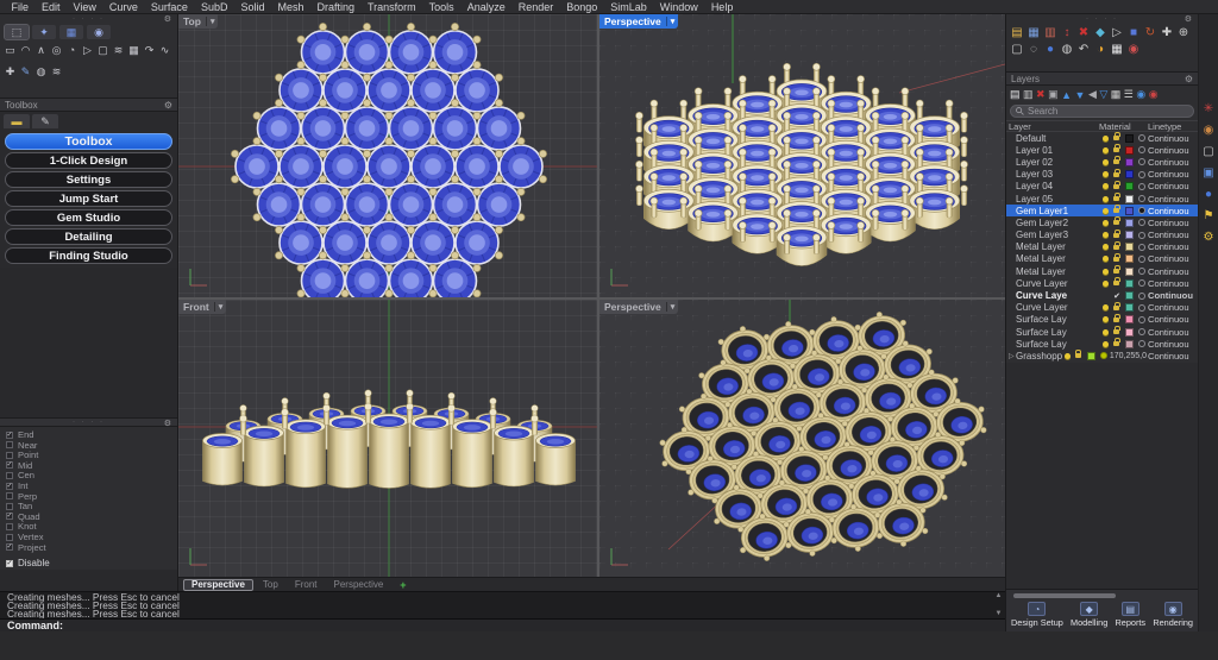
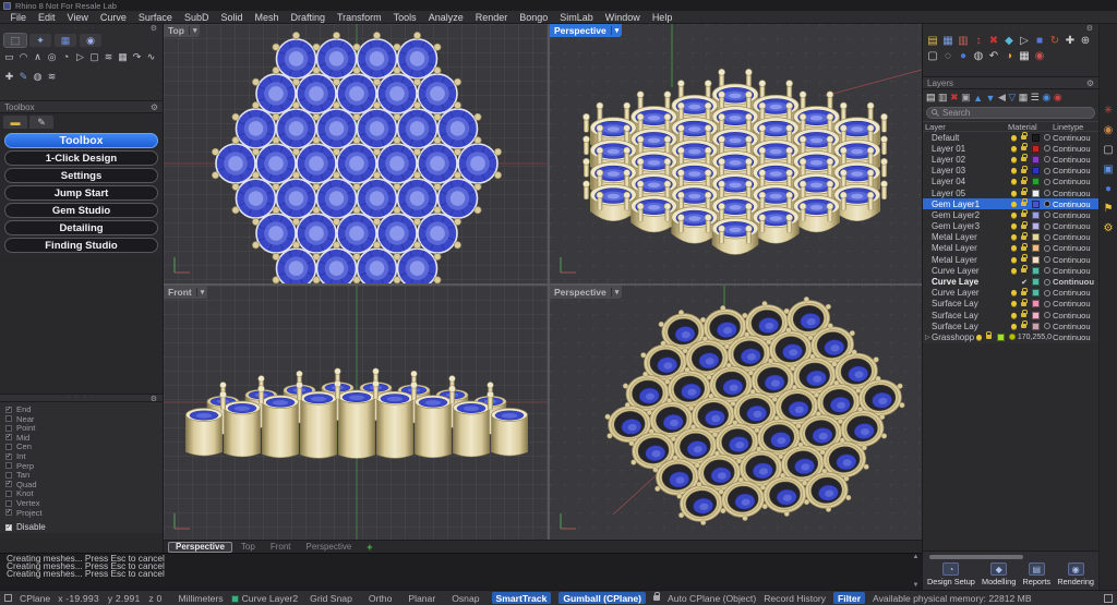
+ Rhino 8 Not For Resale Lab
  File
  Edit
  View
  Curve
  Surface
  SubD
  Solid
  Mesh
  Drafting
  Transform
  Tools
  Analyze
  Render
  Bongo
  SimLab
  Window
  Help
  ⬚
  ✦
  ▦
  ◉
  ▭
  ◠
  ∧
  ◎
  ◔
  ▷
  ▢
  ≋
  ▦
  ↷
  ∿
  ✚
  ✎
  ◍
  ≋
  Toolbox
  ⚙
  ▬
  ✎
  Toolbox
  1-Click Design
  Settings
  Jump Start
  Gem Studio
  Detailing
  Finding Studio
  End
  Near
  Point
  Mid
  Cen
  Int
  Perp
  Tan
  Quad
  Knot
  Vertex
  Project
  Disable
  Top
  Perspective
  Front
  Perspective
  Perspective
  Top
  Front
  Perspective
  +
  Creating meshes... Press Esc to cancel
  Creating meshes... Press Esc to cancel
  Creating meshes... Press Esc to cancel
- Command:
  ▤
  ▦
  ▥
  ↕
  ✖
  ◆
  ▷
  ■
  ↻
  ✚
  ⊕
  ▢
  ◌
  ●
  ◍
  ↶
  ◑
  ▦
  ◉
  Layers
  ⚙
  ▤
  ▥
  ✖
  ▣
  ▲
  ▼
  ◀
  ▽
  ▦
  ☰
  ◉
  ◉
  Search
  Layer
  Material
  Linetype
  Default
  Continuou
  Layer 01
  Continuou
  Layer 02
  Continuou
  Layer 03
  Continuou
  Layer 04
  Continuou
  Layer 05
  Continuou
  Gem Layer1
  Continuou
  Gem Layer2
  Continuou
  Gem Layer3
  Continuou
  Metal Layer
  Continuou
  Metal Layer
  Continuou
  Metal Layer
  Continuou
  Curve Layer
  Continuou
  Curve Laye
  Continuou
  Curve Layer
  Continuou
  Surface Lay
  Continuou
  Surface Lay
  Continuou
  Surface Lay
  Continuou
  Grasshopp
  Continuou
  ◔
  Design Setup
  ◆
  Modelling
  ▤
  Reports
  ◉
  Rendering
  ✳
  ◉
  ▢
  ▣
  ●
  ⚑
  ⚙
+ CPlane
+ x -19.993 y 2.991 z 0
+ Millimeters
+ Curve Layer2
+ Grid Snap
+ Ortho
+ Planar
+ Osnap
+ SmartTrack
+ Gumball (CPlane)
+ Auto CPlane (Object)
+ Record History
+ Filter
+ Available physical memory: 22812 MB
